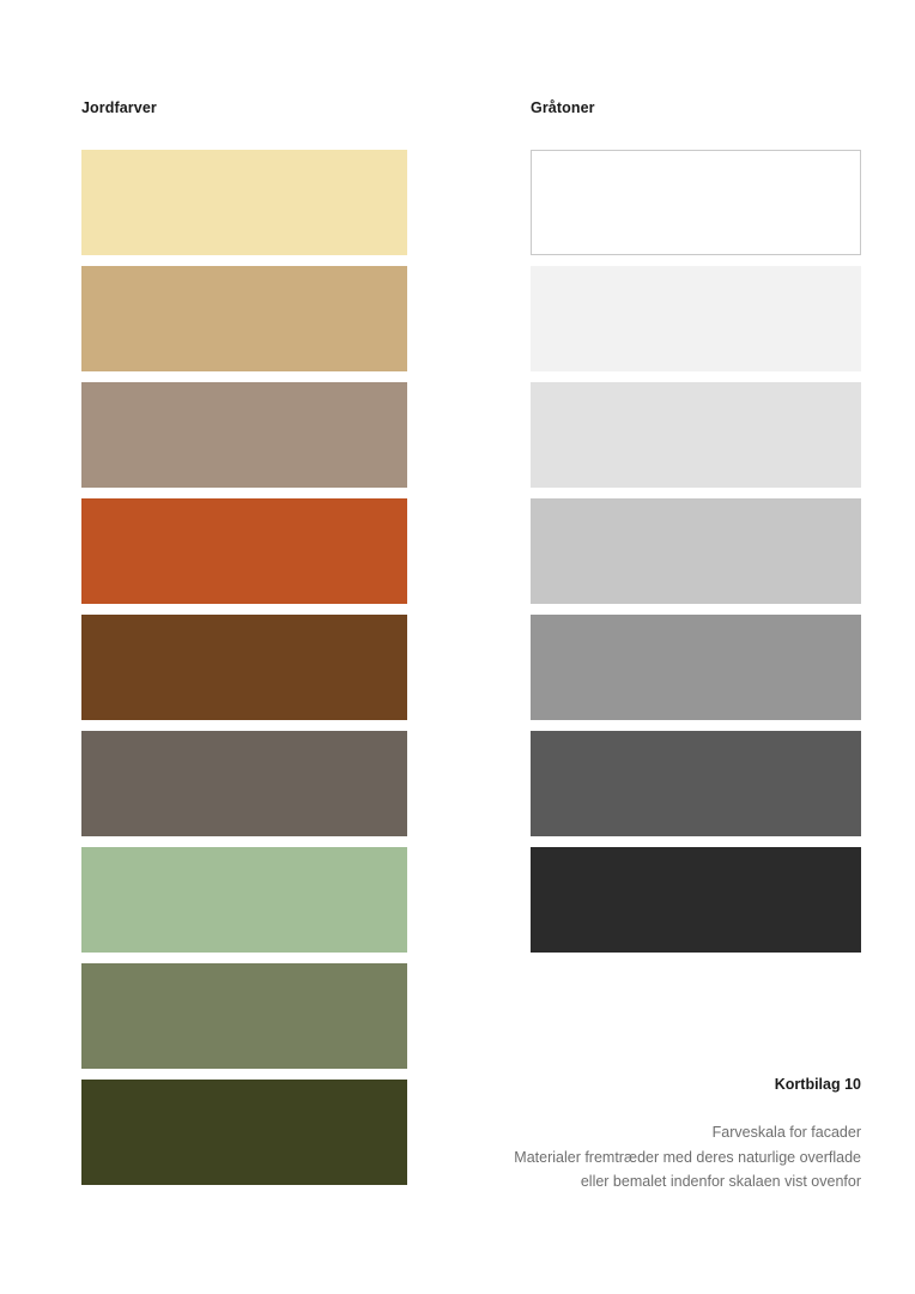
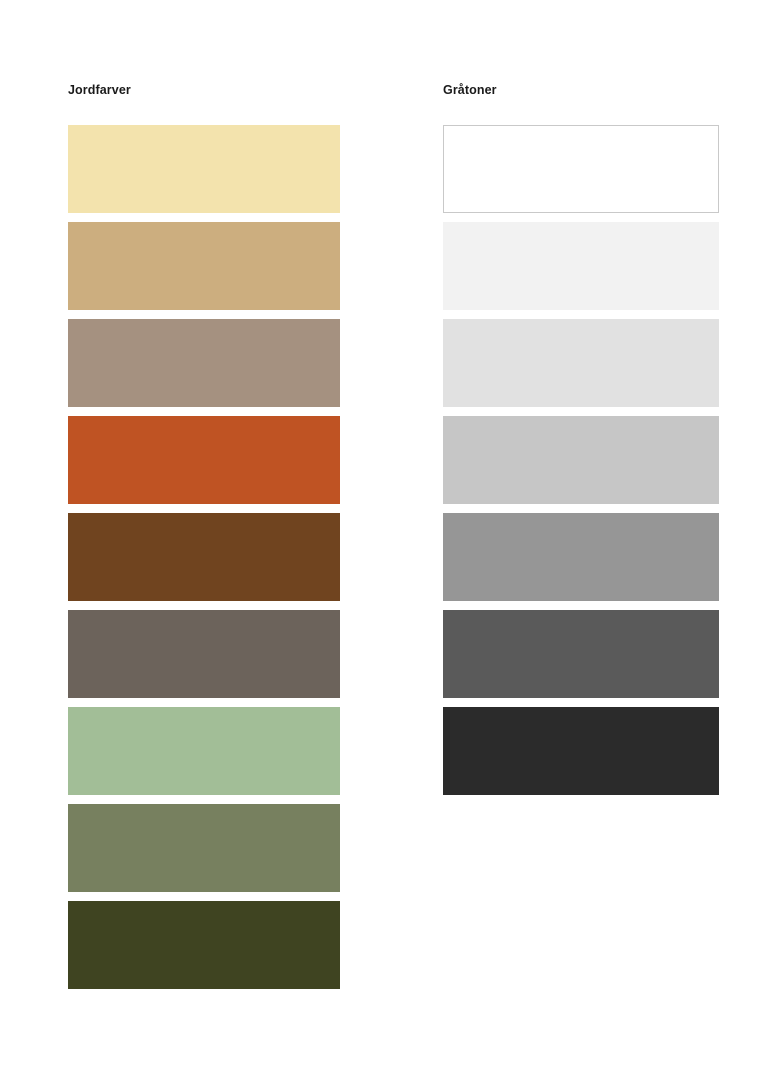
  Jordfarver
  Gråtoner
- Kortbilag 10
- Farveskala for facader
- Materialer fremtræder med deres naturlige overflade
- eller bemalet indenfor skalaen vist ovenfor
